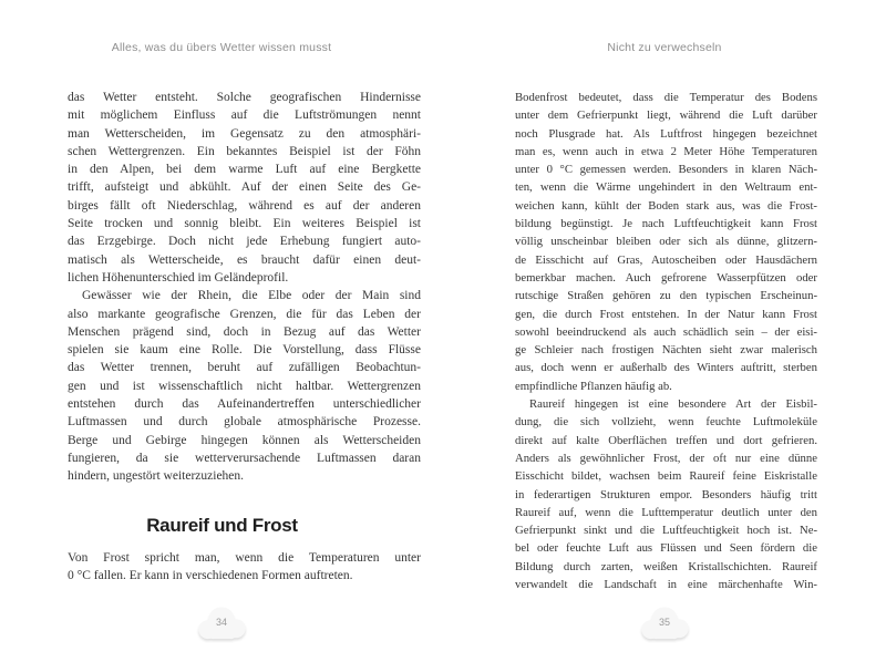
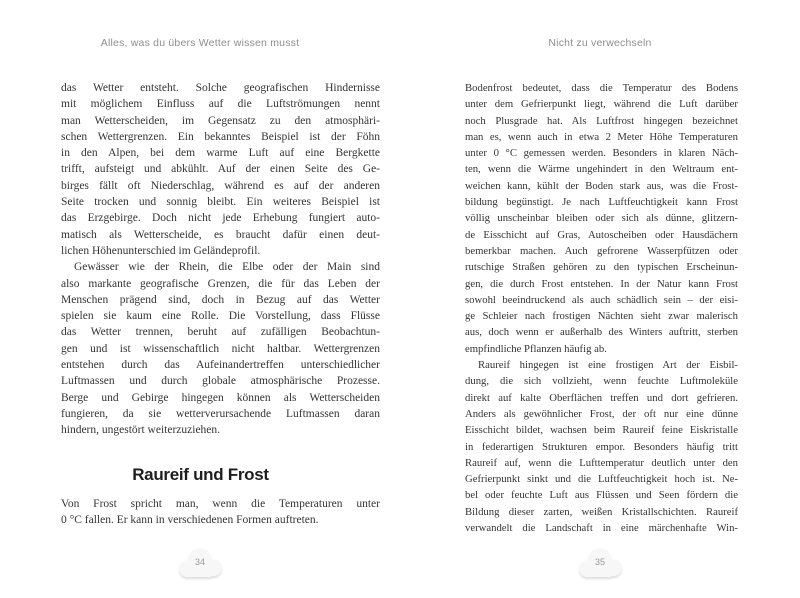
  Alles, was du übers Wetter wissen musst
  das Wetter entsteht. Solche geografischen Hindernisse
  mit möglichem Einfluss auf die Luftströmungen nennt
  man Wetterscheiden, im Gegensatz zu den atmosphäri-
  schen Wettergrenzen. Ein bekanntes Beispiel ist der Föhn
  in den Alpen, bei dem warme Luft auf eine Bergkette
  trifft, aufsteigt und abkühlt. Auf der einen Seite des Ge-
  birges fällt oft Niederschlag, während es auf der anderen
  Seite trocken und sonnig bleibt. Ein weiteres Beispiel ist
  das Erzgebirge. Doch nicht jede Erhebung fungiert auto-
  matisch als Wetterscheide, es braucht dafür einen deut-
  lichen Höhenunterschied im Geländeprofil.
  Gewässer wie der Rhein, die Elbe oder der Main sind
  also markante geografische Grenzen, die für das Leben der
  Menschen prägend sind, doch in Bezug auf das Wetter
  spielen sie kaum eine Rolle. Die Vorstellung, dass Flüsse
  das Wetter trennen, beruht auf zufälligen Beobachtun-
  gen und ist wissenschaftlich nicht haltbar. Wettergrenzen
  entstehen durch das Aufeinandertreffen unterschiedlicher
  Luftmassen und durch globale atmosphärische Prozesse.
  Berge und Gebirge hingegen können als Wetterscheiden
  fungieren, da sie wetterverursachende Luftmassen daran
  hindern, ungestört weiterzuziehen.
  Raureif und Frost
  Von Frost spricht man, wenn die Temperaturen unter
  0 °C fallen. Er kann in verschiedenen Formen auftreten.
  34
  Nicht zu verwechseln
  Bodenfrost bedeutet, dass die Temperatur des Bodens
  unter dem Gefrierpunkt liegt, während die Luft darüber
  noch Plusgrade hat. Als Luftfrost hingegen bezeichnet
  man es, wenn auch in etwa 2 Meter Höhe Temperaturen
  unter 0 °C gemessen werden. Besonders in klaren Näch-
  ten, wenn die Wärme ungehindert in den Weltraum ent-
  weichen kann, kühlt der Boden stark aus, was die Frost-
  bildung begünstigt. Je nach Luftfeuchtigkeit kann Frost
  völlig unscheinbar bleiben oder sich als dünne, glitzern-
  de Eisschicht auf Gras, Autoscheiben oder Hausdächern
  bemerkbar machen. Auch gefrorene Wasserpfützen oder
  rutschige Straßen gehören zu den typischen Erscheinun-
  gen, die durch Frost entstehen. In der Natur kann Frost
  sowohl beeindruckend als auch schädlich sein – der eisi-
  ge Schleier nach frostigen Nächten sieht zwar malerisch
  aus, doch wenn er außerhalb des Winters auftritt, sterben
  empfindliche Pflanzen häufig ab.
- Raureif hingegen ist eine besondere Art der Eisbil-
+ Raureif hingegen ist eine frostigen Art der Eisbil-
  dung, die sich vollzieht, wenn feuchte Luftmoleküle
  direkt auf kalte Oberflächen treffen und dort gefrieren.
  Anders als gewöhnlicher Frost, der oft nur eine dünne
  Eisschicht bildet, wachsen beim Raureif feine Eiskristalle
  in federartigen Strukturen empor. Besonders häufig tritt
  Raureif auf, wenn die Lufttemperatur deutlich unter den
  Gefrierpunkt sinkt und die Luftfeuchtigkeit hoch ist. Ne-
  bel oder feuchte Luft aus Flüssen und Seen fördern die
- Bildung durch zarten, weißen Kristallschichten. Raureif
+ Bildung dieser zarten, weißen Kristallschichten. Raureif
  verwandelt die Landschaft in eine märchenhafte Win-
  35
